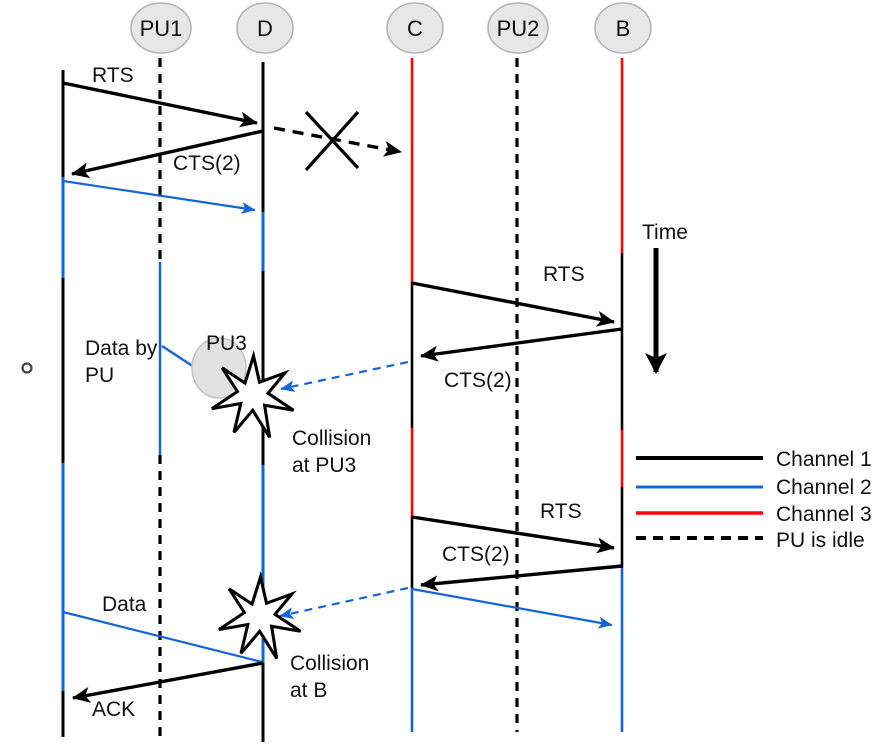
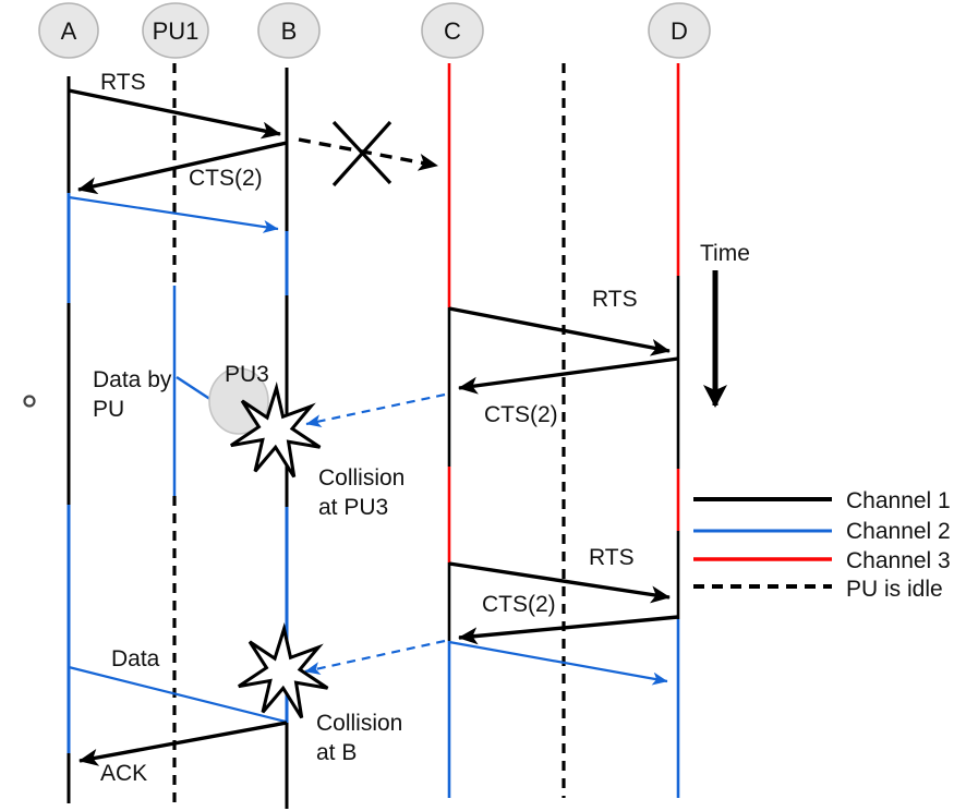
+ A
  PU1
- D
+ B
  C
- PU2
- B
+ D
  RTS
  CTS(2)
  RTS
  CTS(2)
  PU3
  Data by
  PU
  Collision
  at PU3
  Time
  RTS
  CTS(2)
  Data
  Collision
  at B
  ACK
  Channel 1
  Channel 2
  Channel 3
  PU is idle
